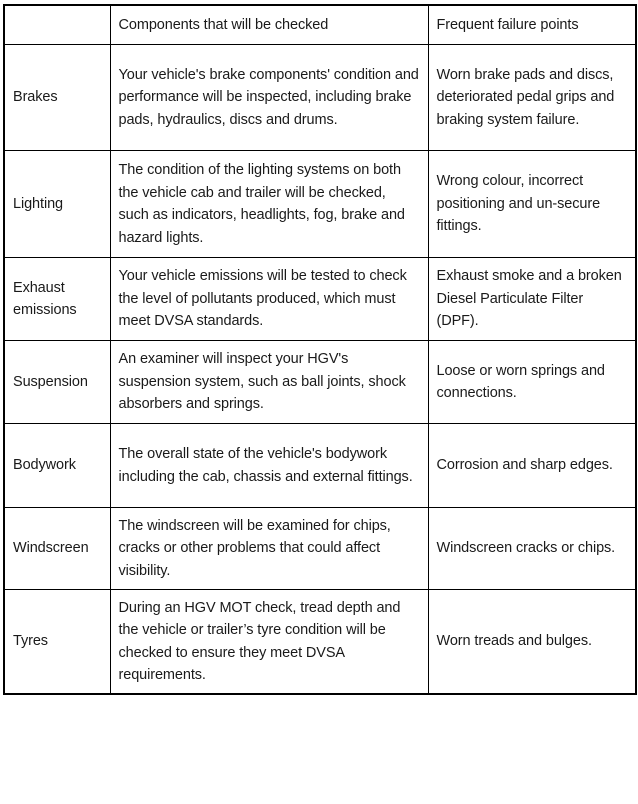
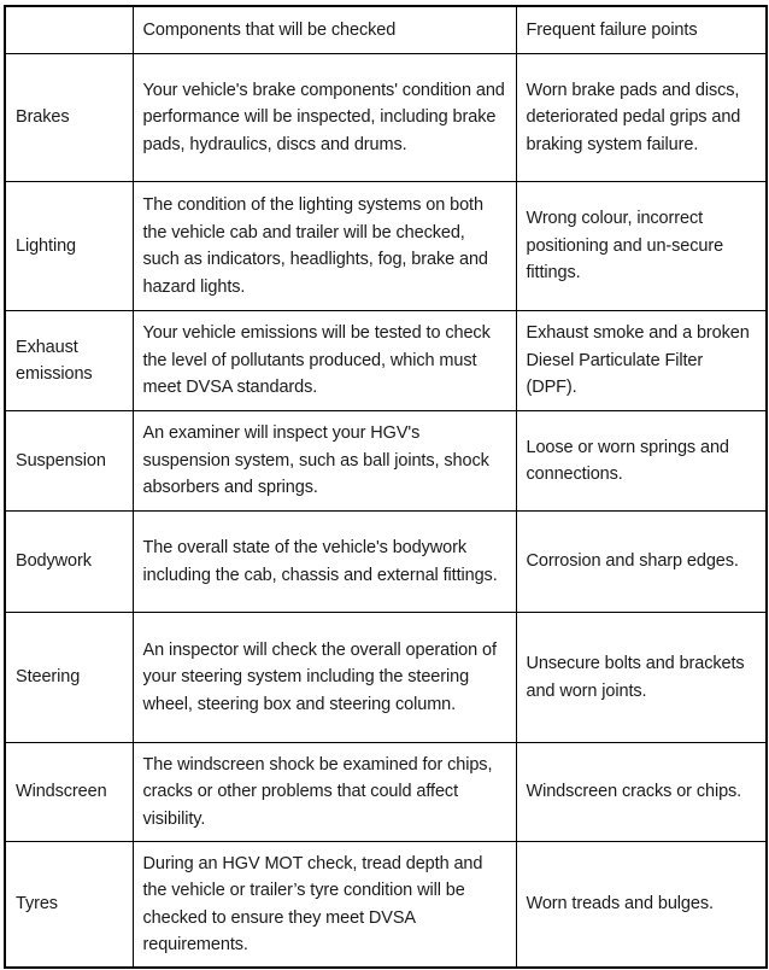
  	Components that will be checked	Frequent failure points
  Brakes	Your vehicle's brake components' condition and performance will be inspected, including brake pads, hydraulics, discs and drums.	Worn brake pads and discs, deteriorated pedal grips and braking system failure.
  Lighting	The condition of the lighting systems on both the vehicle cab and trailer will be checked, such as indicators, headlights, fog, brake and hazard lights.	Wrong colour, incorrect positioning and un-secure fittings.
  Exhaust emissions	Your vehicle emissions will be tested to check the level of pollutants produced, which must meet DVSA standards.	Exhaust smoke and a broken Diesel Particulate Filter (DPF).
  Suspension	An examiner will inspect your HGV's suspension system, such as ball joints, shock absorbers and springs.	Loose or worn springs and connections.
  Bodywork	The overall state of the vehicle's bodywork including the cab, chassis and external fittings.	Corrosion and sharp edges.
+ Steering	An inspector will check the overall operation of your steering system including the steering wheel, steering box and steering column.	Unsecure bolts and brackets and worn joints.
- Windscreen	The windscreen will be examined for chips, cracks or other problems that could affect visibility.	Windscreen cracks or chips.
+ Windscreen	The windscreen shock be examined for chips, cracks or other problems that could affect visibility.	Windscreen cracks or chips.
  Tyres	During an HGV MOT check, tread depth and the vehicle or trailer’s tyre condition will be checked to ensure they meet DVSA requirements.	Worn treads and bulges.
